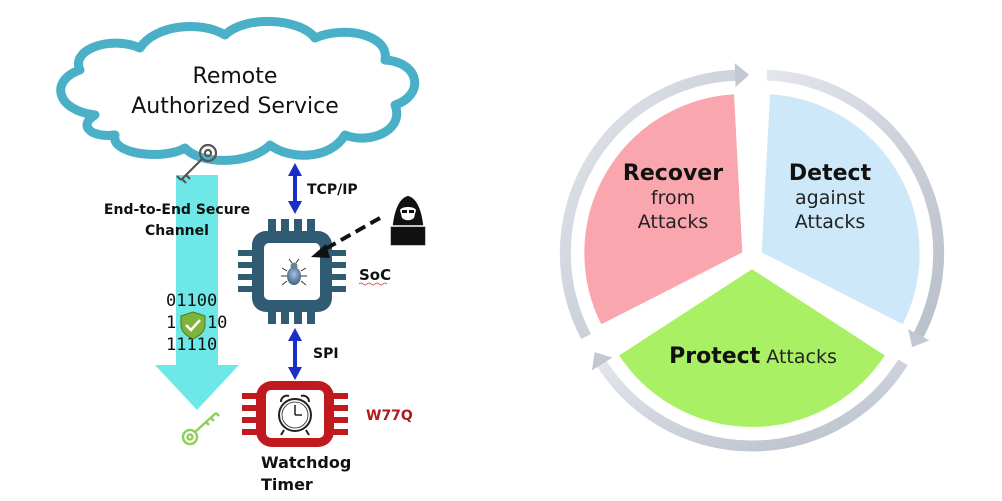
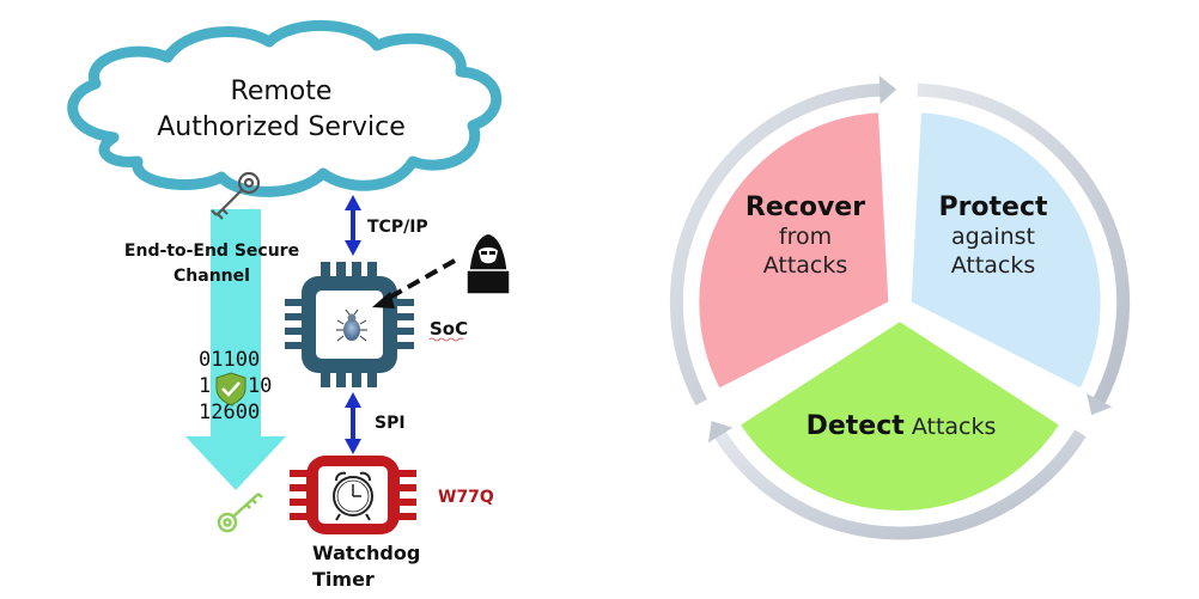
  Remote
  Authorized Service
  End-to-End Secure
  Channel
  01100
  1 10
- 11110
+ 12600
  TCP/IP
  SoC
  SPI
  W77Q
  Watchdog
  Timer
  Recover
  from
  Attacks
- Detect
+ Protect
  against
  Attacks
- Protect Attacks
+ Detect Attacks
